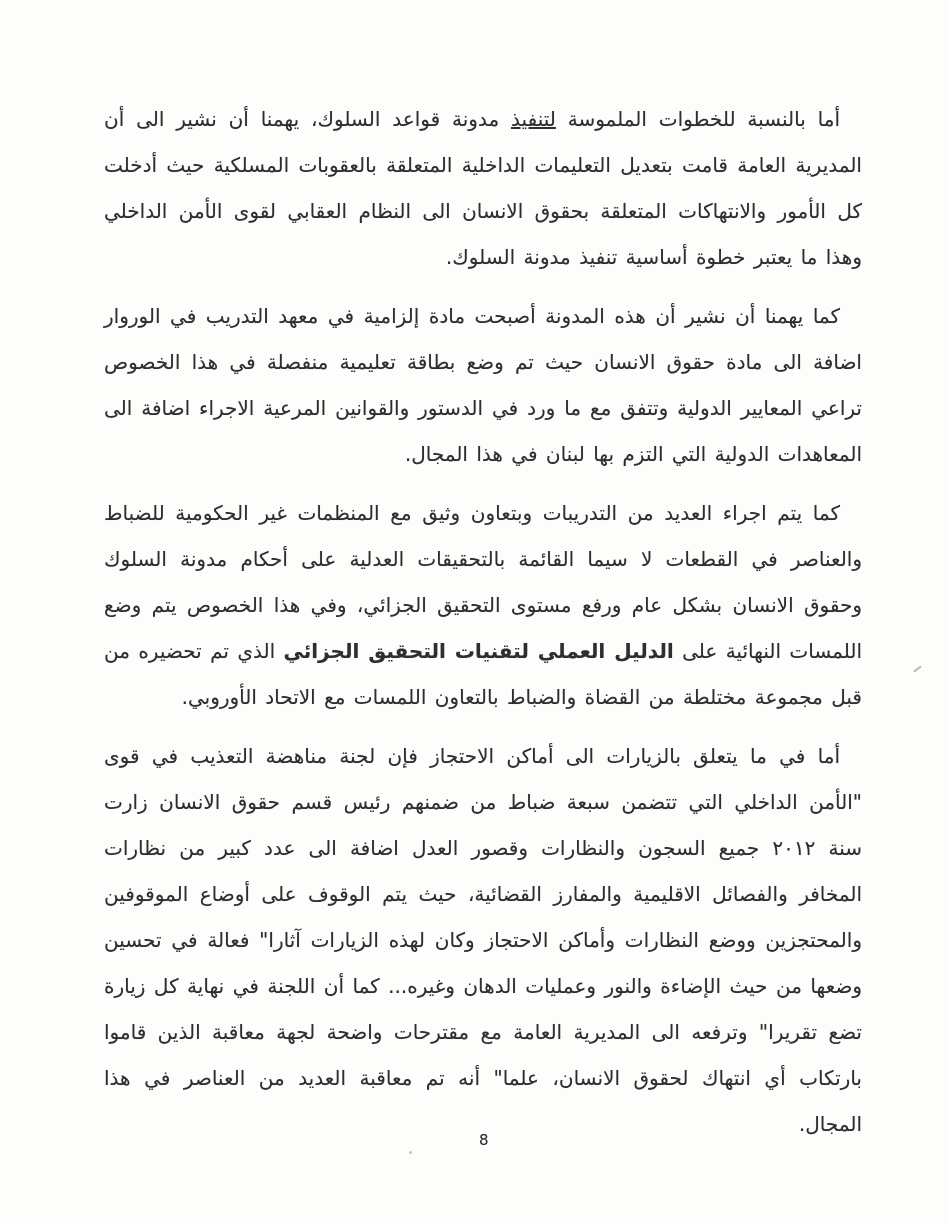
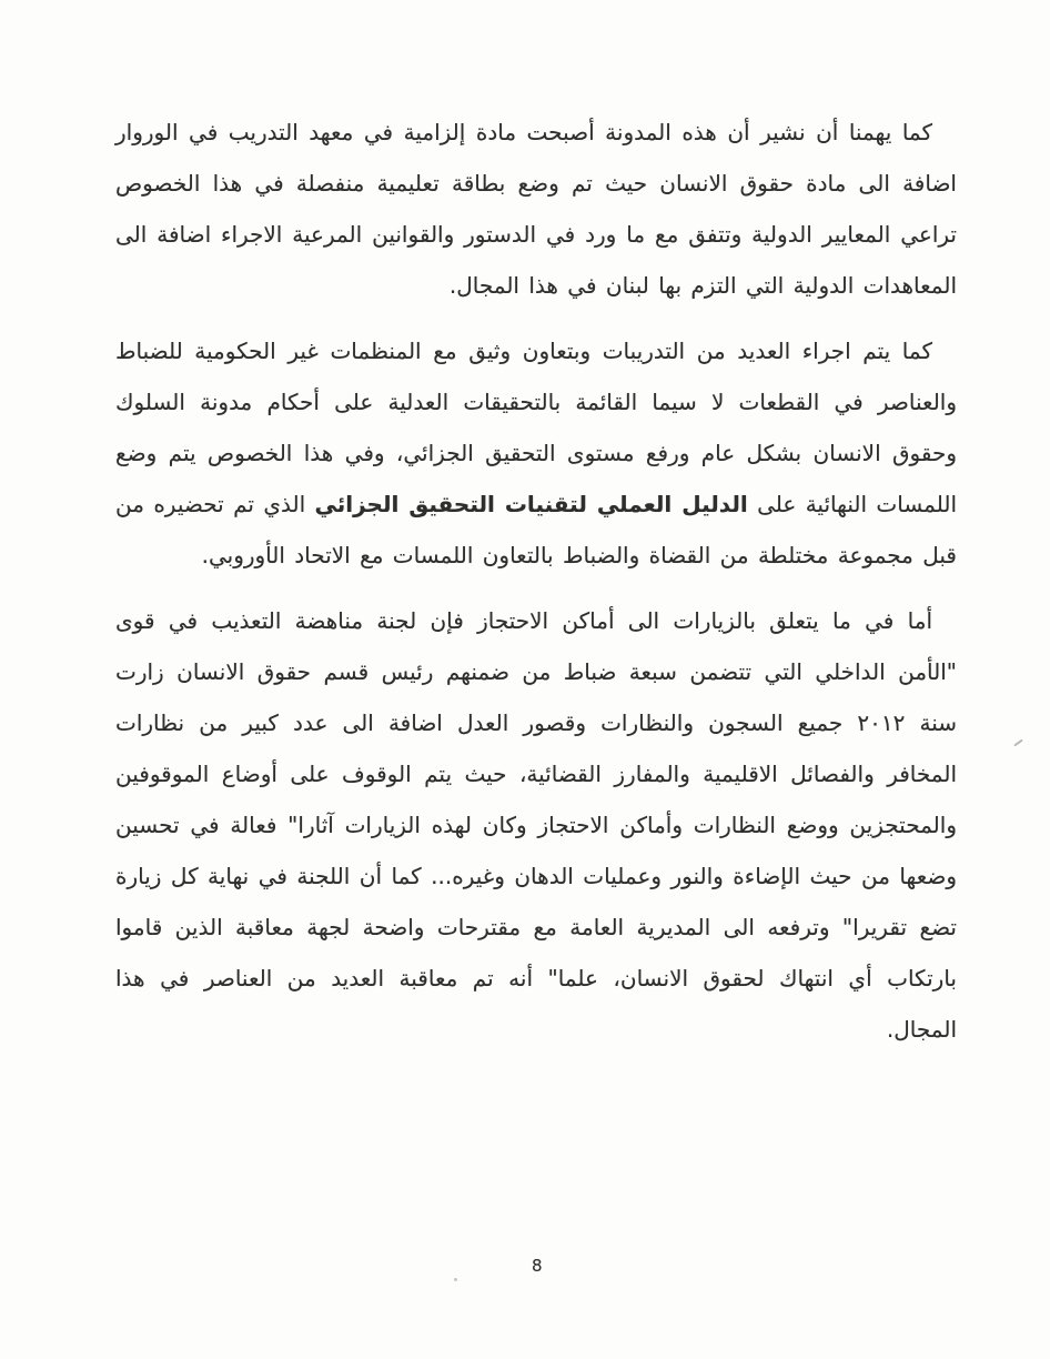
- أما بالنسبة للخطوات الملموسة لتنفيذ مدونة قواعد السلوك، يهمنا أن نشير الى أن المديرية العامة قامت بتعديل التعليمات الداخلية المتعلقة بالعقوبات المسلكية حيث أدخلت كل الأمور والانتهاكات المتعلقة بحقوق الانسان الى النظام العقابي لقوى الأمن الداخلي وهذا ما يعتبر خطوة أساسية تنفيذ مدونة السلوك.
  كما يهمنا أن نشير أن هذه المدونة أصبحت مادة إلزامية في معهد التدريب في الوروار اضافة الى مادة حقوق الانسان حيث تم وضع بطاقة تعليمية منفصلة في هذا الخصوص تراعي المعايير الدولية وتتفق مع ما ورد في الدستور والقوانين المرعية الاجراء اضافة الى المعاهدات الدولية التي التزم بها لبنان في هذا المجال.
  كما يتم اجراء العديد من التدريبات وبتعاون وثيق مع المنظمات غير الحكومية للضباط والعناصر في القطعات لا سيما القائمة بالتحقيقات العدلية على أحكام مدونة السلوك وحقوق الانسان بشكل عام ورفع مستوى التحقيق الجزائي، وفي هذا الخصوص يتم وضع اللمسات النهائية على الدليل العملي لتقنيات التحقيق الجزائي الذي تم تحضيره من قبل مجموعة مختلطة من القضاة والضباط بالتعاون اللمسات مع الاتحاد الأوروبي.
  أما في ما يتعلق بالزيارات الى أماكن الاحتجاز فإن لجنة مناهضة التعذيب في قوى "الأمن الداخلي التي تتضمن سبعة ضباط من ضمنهم رئيس قسم حقوق الانسان زارت سنة ٢٠١٢ جميع السجون والنظارات وقصور العدل اضافة الى عدد كبير من نظارات المخافر والفصائل الاقليمية والمفارز القضائية، حيث يتم الوقوف على أوضاع الموقوفين والمحتجزين ووضع النظارات وأماكن الاحتجاز وكان لهذه الزيارات آثارا" فعالة في تحسين وضعها من حيث الإضاءة والنور وعمليات الدهان وغيره... كما أن اللجنة في نهاية كل زيارة تضع تقريرا" وترفعه الى المديرية العامة مع مقترحات واضحة لجهة معاقبة الذين قاموا بارتكاب أي انتهاك لحقوق الانسان، علما" أنه تم معاقبة العديد من العناصر في هذا المجال.
  8
